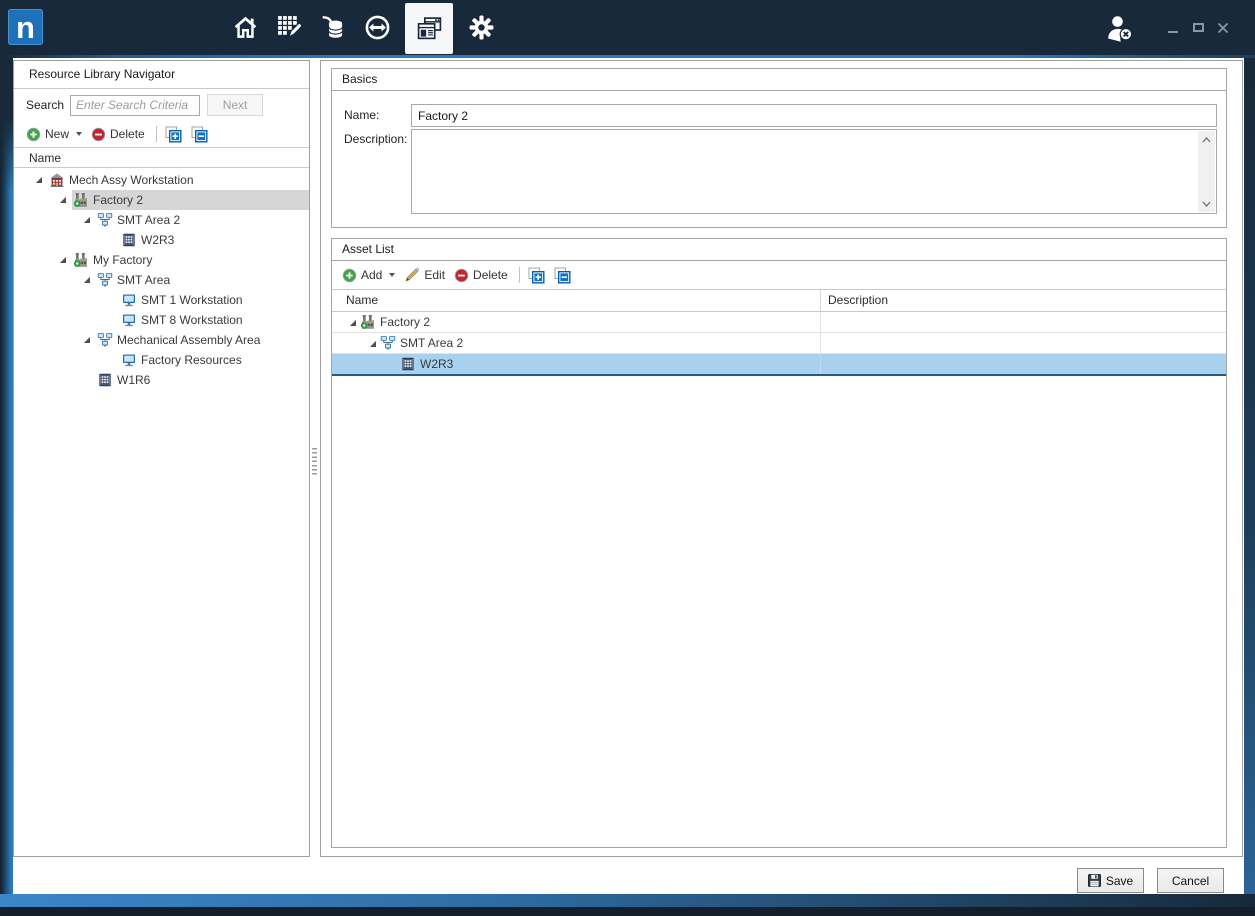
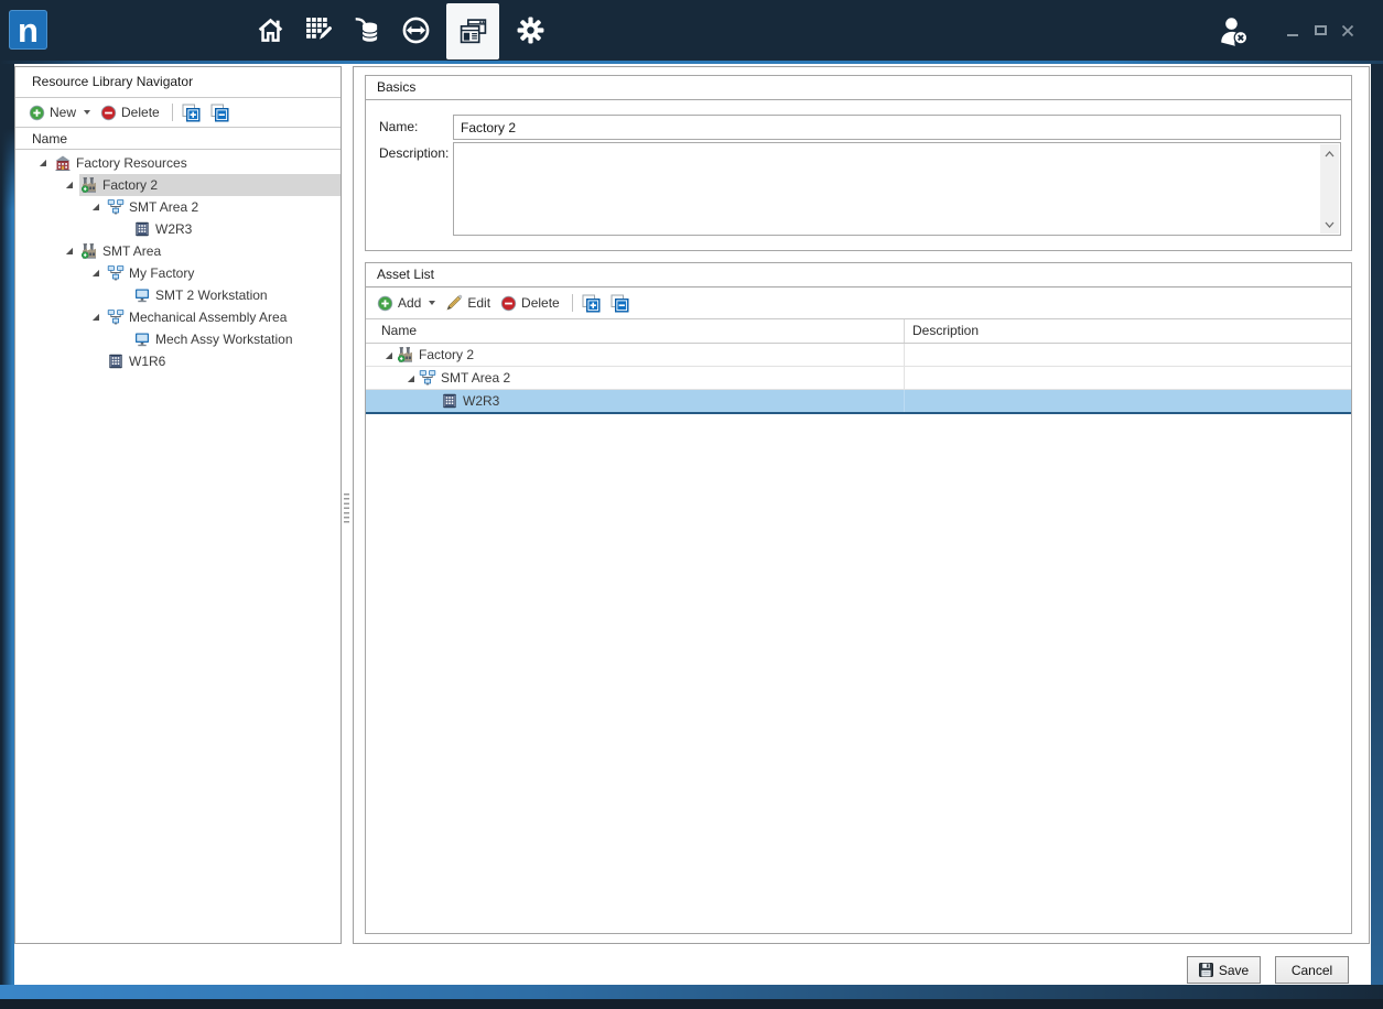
  n
  Resource Library Navigator
- Search
- Enter Search Criteria
- Next
  New
  Delete
  Name
  ◢
- Mech Assy Workstation
+ Factory Resources
  ◢
  Factory 2
  ◢
  SMT Area 2
  W2R3
  ◢
- My Factory
+ SMT Area
  ◢
- SMT Area
+ My Factory
- SMT 1 Workstation
- SMT 8 Workstation
+ SMT 2 Workstation
  ◢
  Mechanical Assembly Area
- Factory Resources
+ Mech Assy Workstation
  W1R6
  Basics
  Name:
  Factory 2
  Description:
  Asset List
  Add
  Edit
  Delete
  Name
  Description
  ◢
  Factory 2
  ◢
  SMT Area 2
  W2R3
  Save
  Cancel
